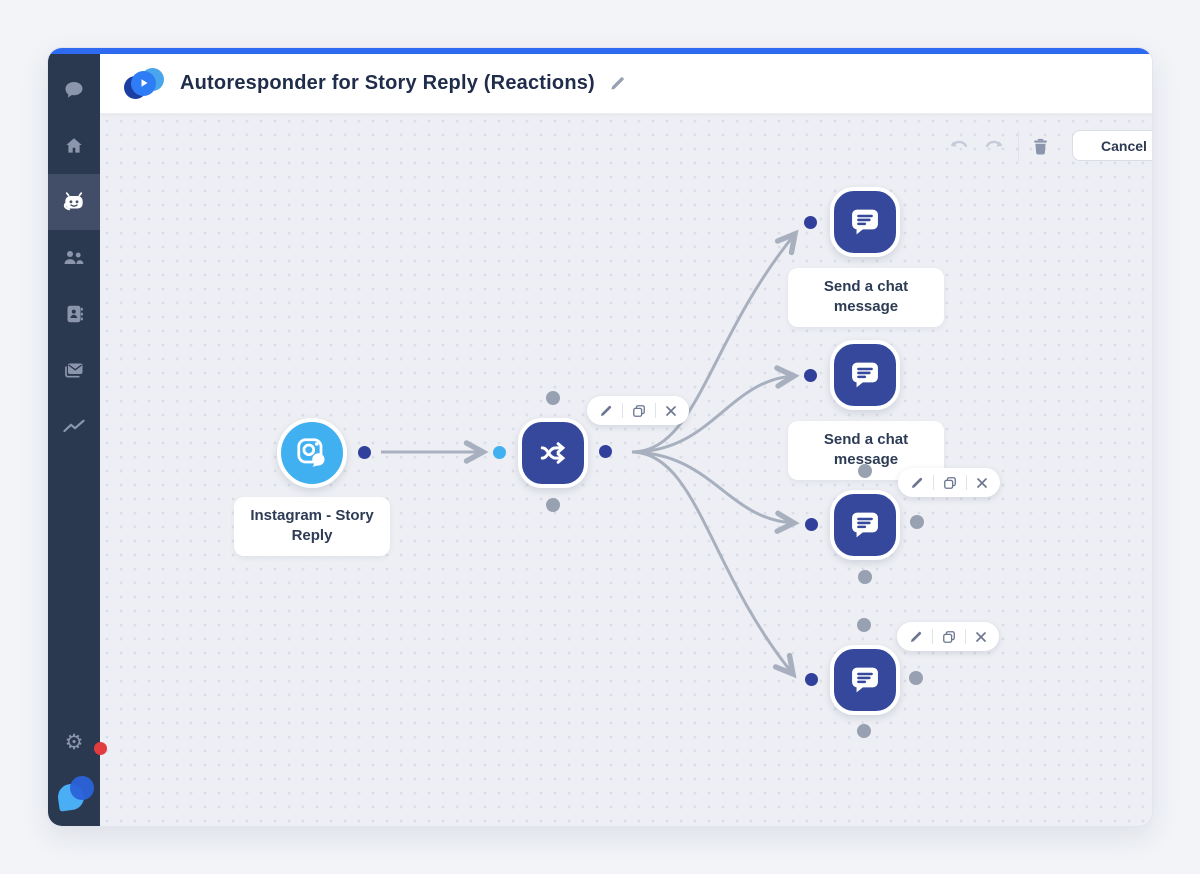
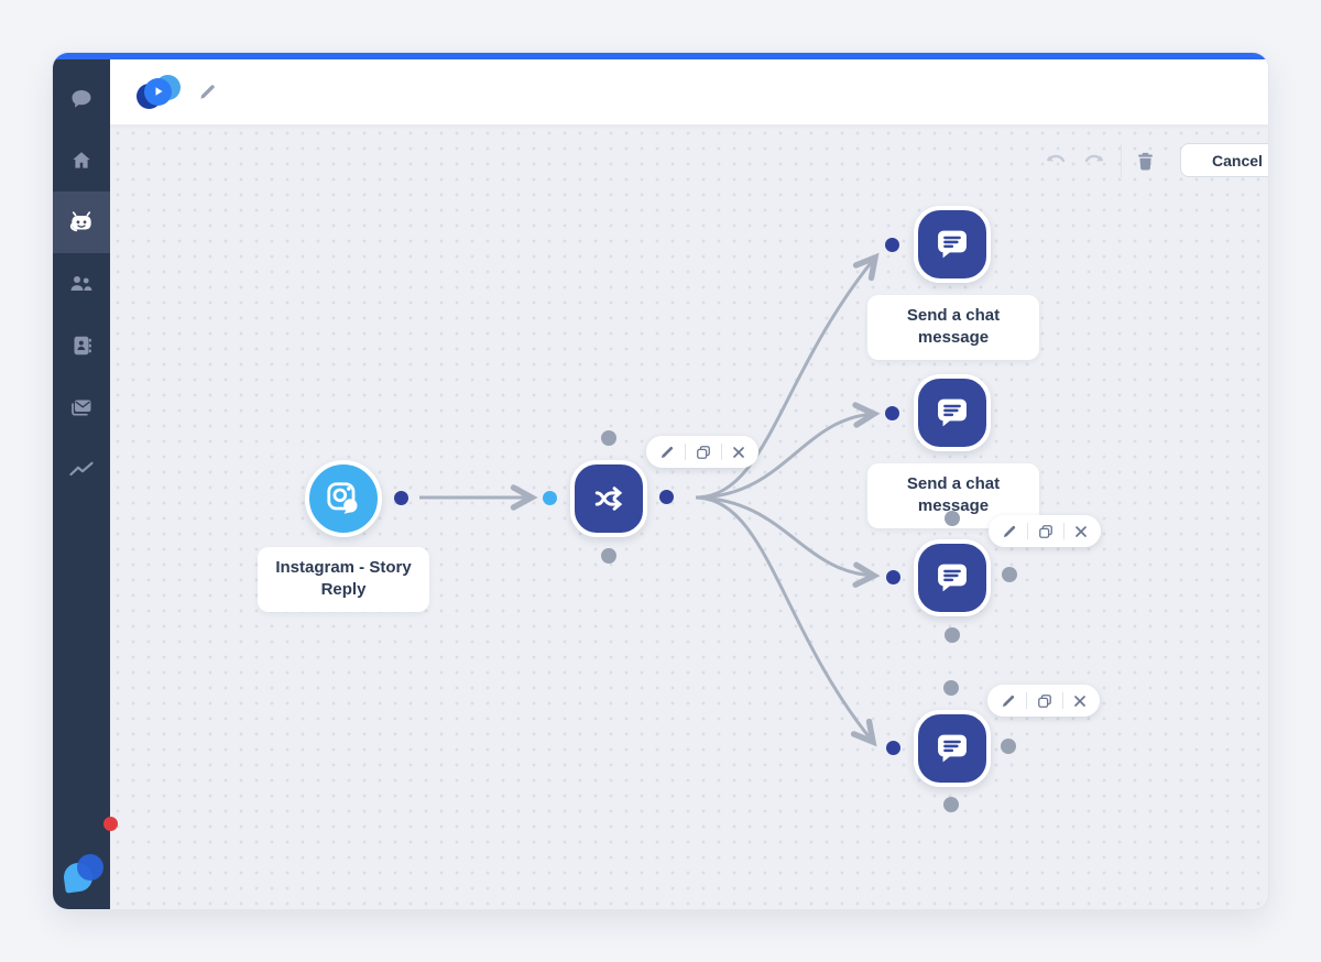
- ⚙
- Autoresponder for Story Reply (Reactions)
  Instagram - Story Reply
  Send a chat message
  Send a chat message
  Cancel
